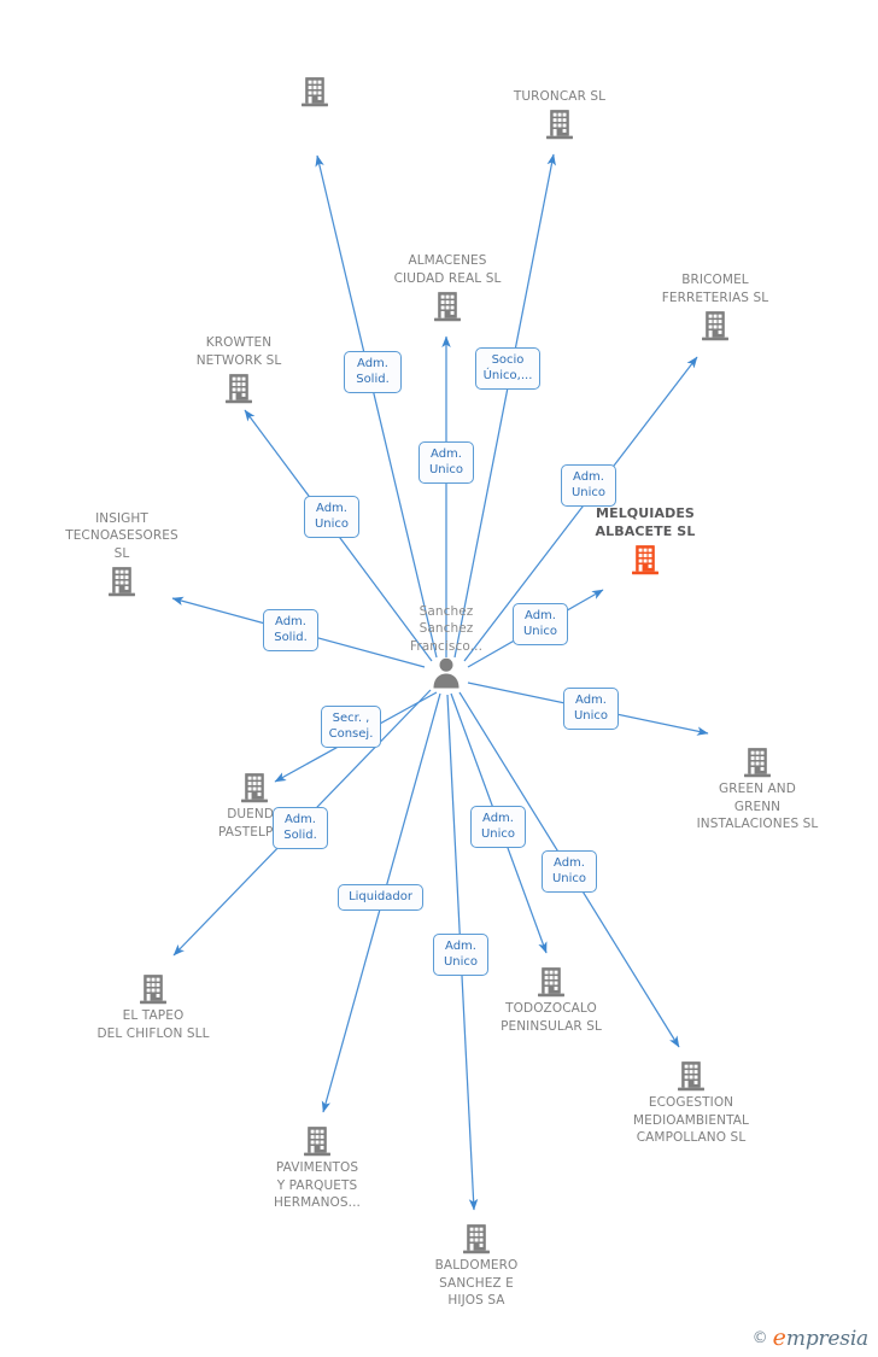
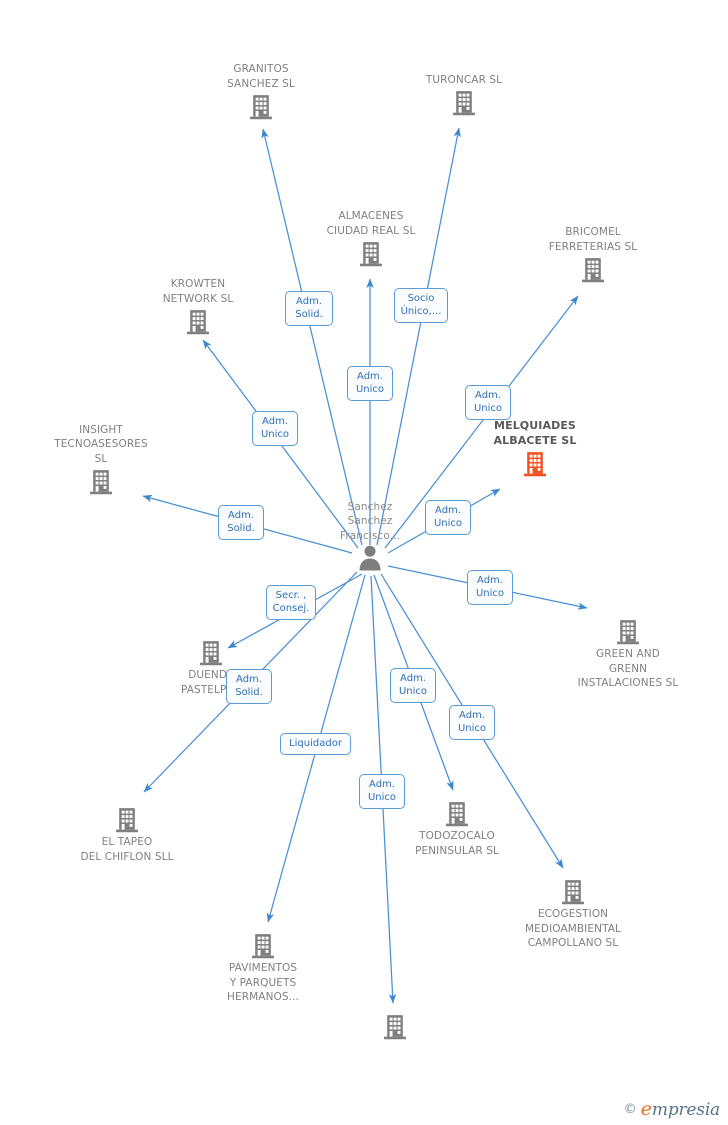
+ GRANITOS
+ SANCHEZ SL
  TURONCAR SL
  ALMACENES
  CIUDAD REAL SL
  BRICOMEL
  FERRETERIAS SL
  KROWTEN
  NETWORK SL
  INSIGHT
  TECNOASESORES
  SL
  MELQUIADES
  ALBACETE SL
  GREEN AND
  GRENN
  INSTALACIONES SL
  DUEND
  PASTELP
  EL TAPEO
  DEL CHIFLON SLL
  TODOZOCALO
  PENINSULAR SL
  ECOGESTION
  MEDIOAMBIENTAL
  CAMPOLLANO SL
  PAVIMENTOS
  Y PARQUETS
  HERMANOS...
- BALDOMERO
- SANCHEZ E
- HIJOS SA
  Sanchez
  Sanchez
  Francisco...
  Adm.
  Solid.
  Socio
  Único,...
  Adm.
  Unico
  Adm.
  Unico
  Adm.
  Unico
  Adm.
  Solid.
  Adm.
  Unico
  Adm.
  Unico
  Secr. ,
  Consej.
  Adm.
  Solid.
  Adm.
  Unico
  Adm.
  Unico
  Liquidador
  Adm.
  Unico
  ©
  empresia
